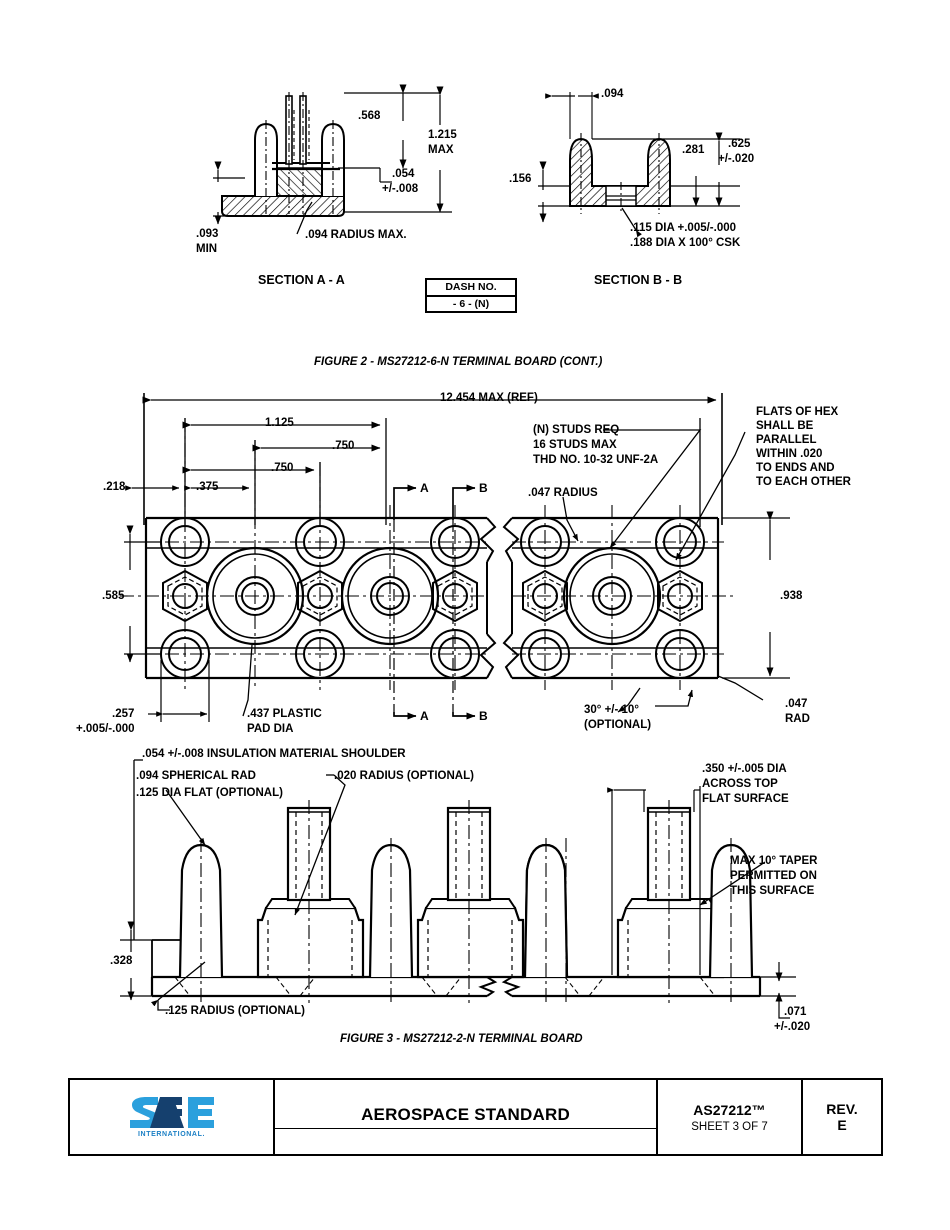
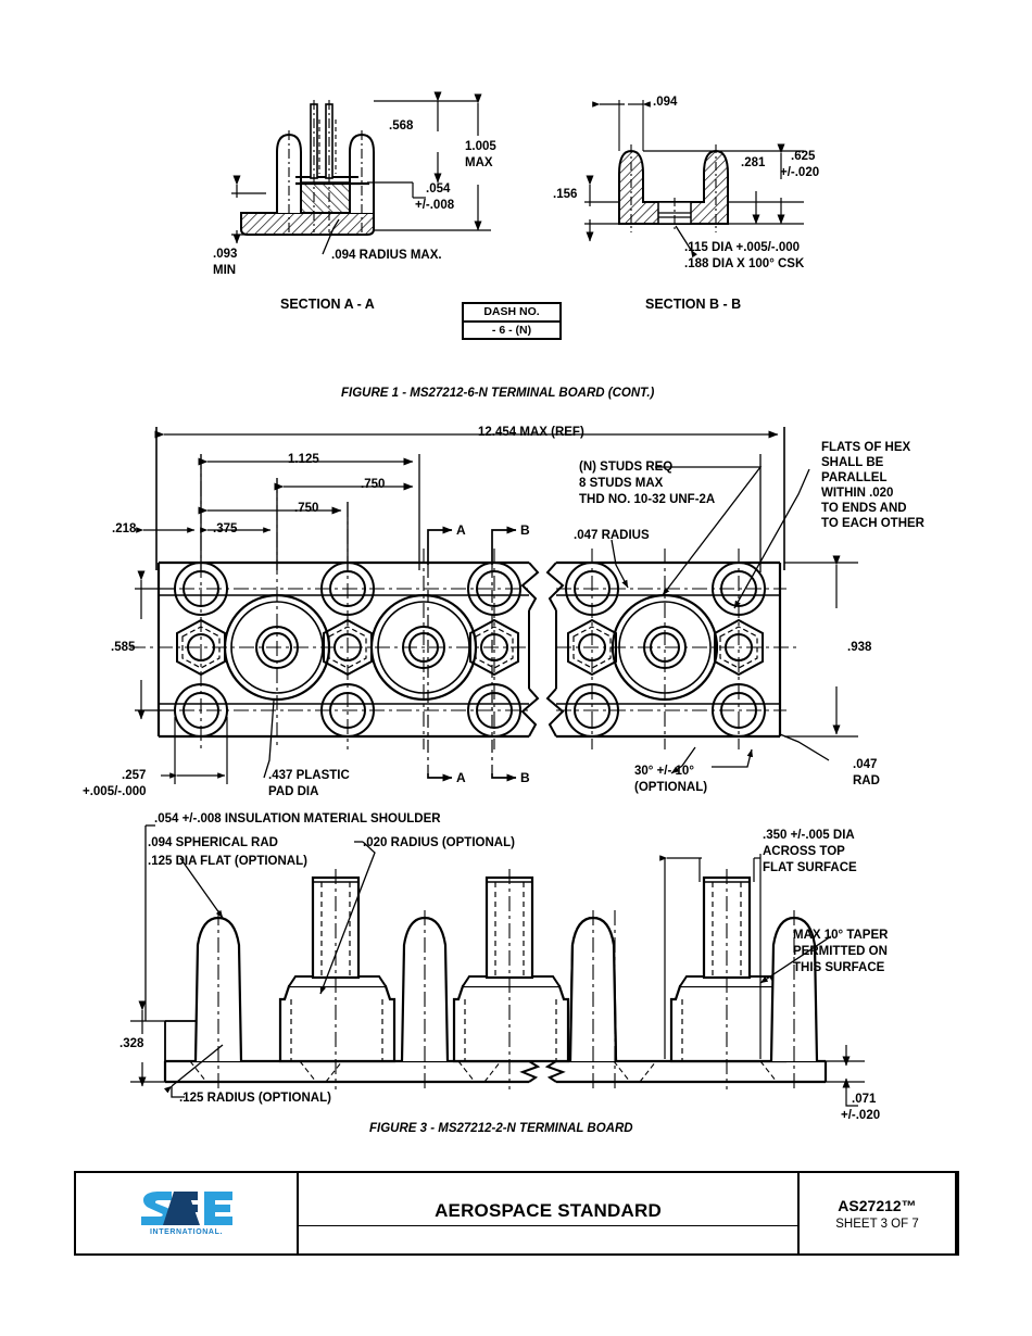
  .568
- 1.215
+ 1.005
  MAX
  .054
  +/-.008
  .093
  MIN
  .094 RADIUS MAX.
  SECTION A - A
  .094
  .156
  .281
  .625
  +/-.020
  .115 DIA +.005/-.000
  .188 DIA X 100° CSK
  SECTION B - B
  DASH NO.
  - 6 - (N)
- FIGURE 2 - MS27212-6-N TERMINAL BOARD (CONT.)
+ FIGURE 1 - MS27212-6-N TERMINAL BOARD (CONT.)
  12.454 MAX (REF)
  1.125
  .750
  .750
  .218
  .375
  .585
  .938
  .257
  +.005/-.000
  .047
  RAD
  (N) STUDS REQ
- 16 STUDS MAX
+ 8 STUDS MAX
  THD NO. 10-32 UNF-2A
  .047 RADIUS
  FLATS OF HEX
  SHALL BE
  PARALLEL
  WITHIN .020
  TO ENDS AND
  TO EACH OTHER
  .437 PLASTIC
  PAD DIA
  30° +/- 10°
  (OPTIONAL)
  A
  B
  A
  B
  .054 +/-.008 INSULATION MATERIAL SHOULDER
  .094 SPHERICAL RAD
  .125 DIA FLAT (OPTIONAL)
  .020 RADIUS (OPTIONAL)
  .350 +/-.005 DIA
  ACROSS TOP
  FLAT SURFACE
  MAX 10° TAPER
  PERMITTED ON
  THIS SURFACE
  .328
  .125 RADIUS (OPTIONAL)
  .071
  +/-.020
  FIGURE 3 - MS27212-2-N TERMINAL BOARD
  AEROSPACE STANDARD
  AS27212™
  SHEET 3 OF 7
- REV.
- E
